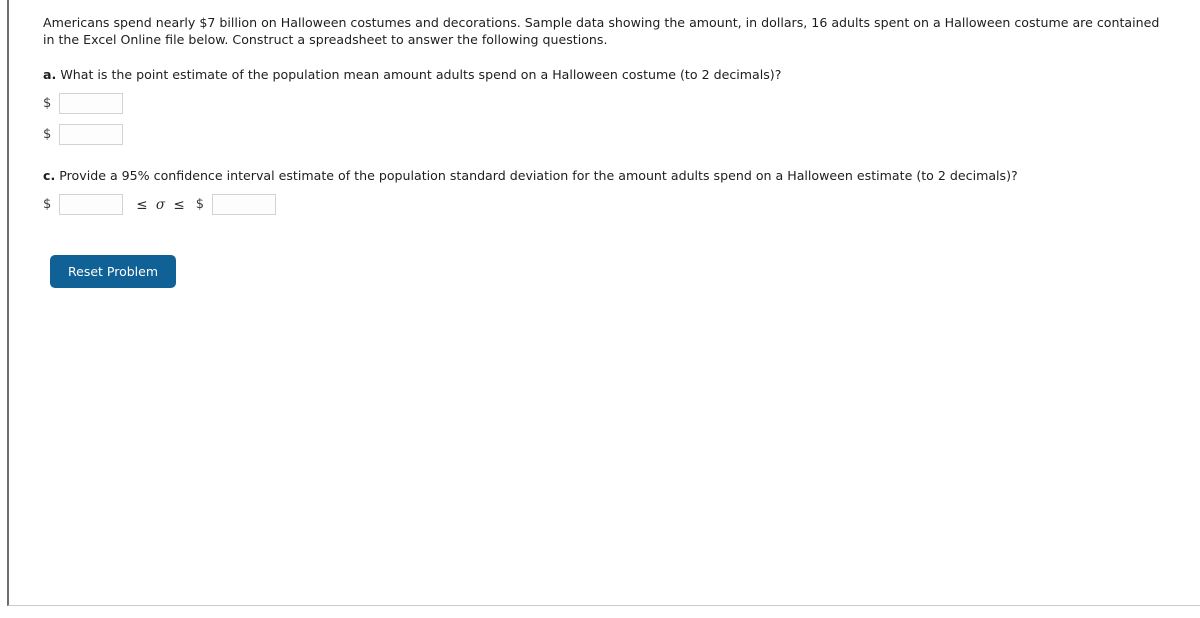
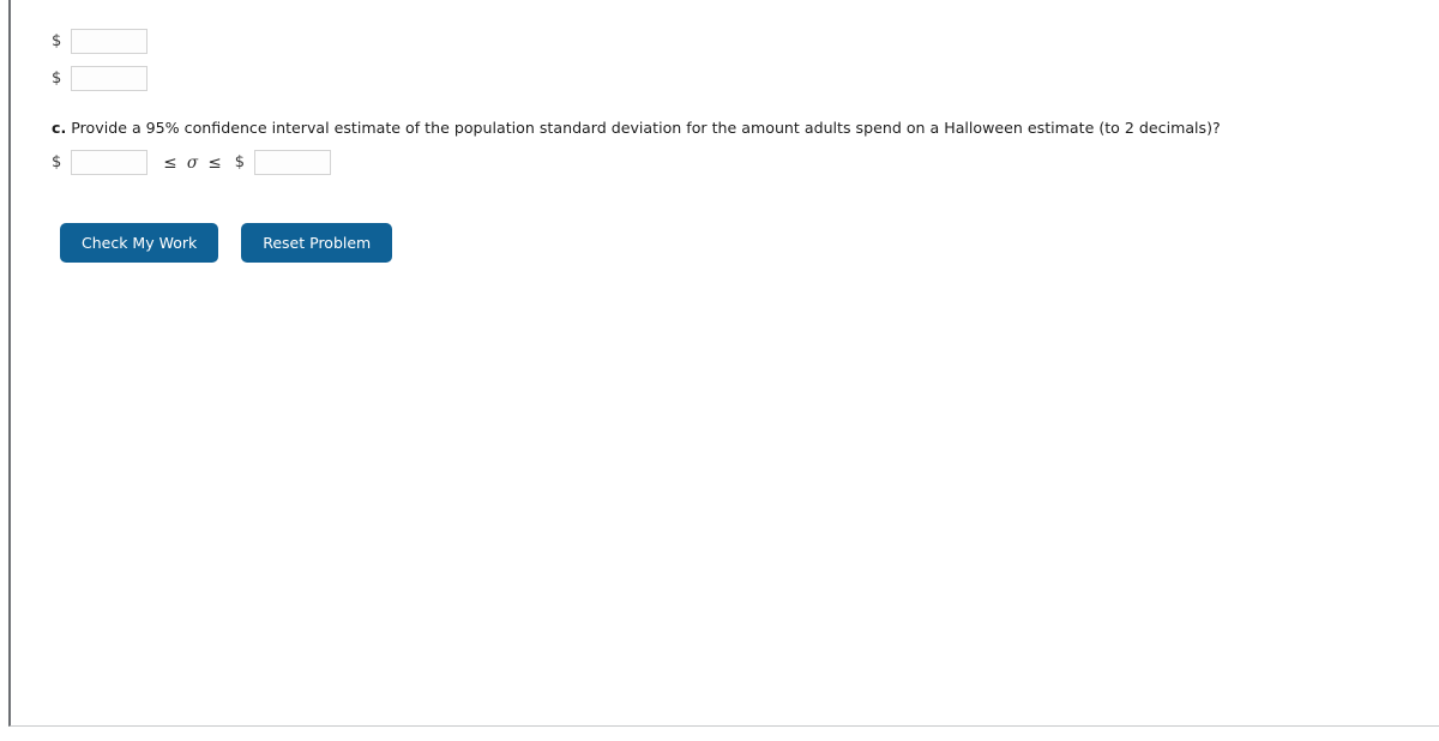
- Americans spend nearly $7 billion on Halloween costumes and decorations. Sample data showing the amount, in dollars, 16 adults spent on a Halloween costume are contained in the Excel Online file below. Construct a spreadsheet to answer the following questions.
- a. What is the point estimate of the population mean amount adults spend on a Halloween costume (to 2 decimals)?
  $
  $
  c. Provide a 95% confidence interval estimate of the population standard deviation for the amount adults spend on a Halloween estimate (to 2 decimals)?
  $
  ≤ σ ≤
  $
+ Check My Work
  Reset Problem
